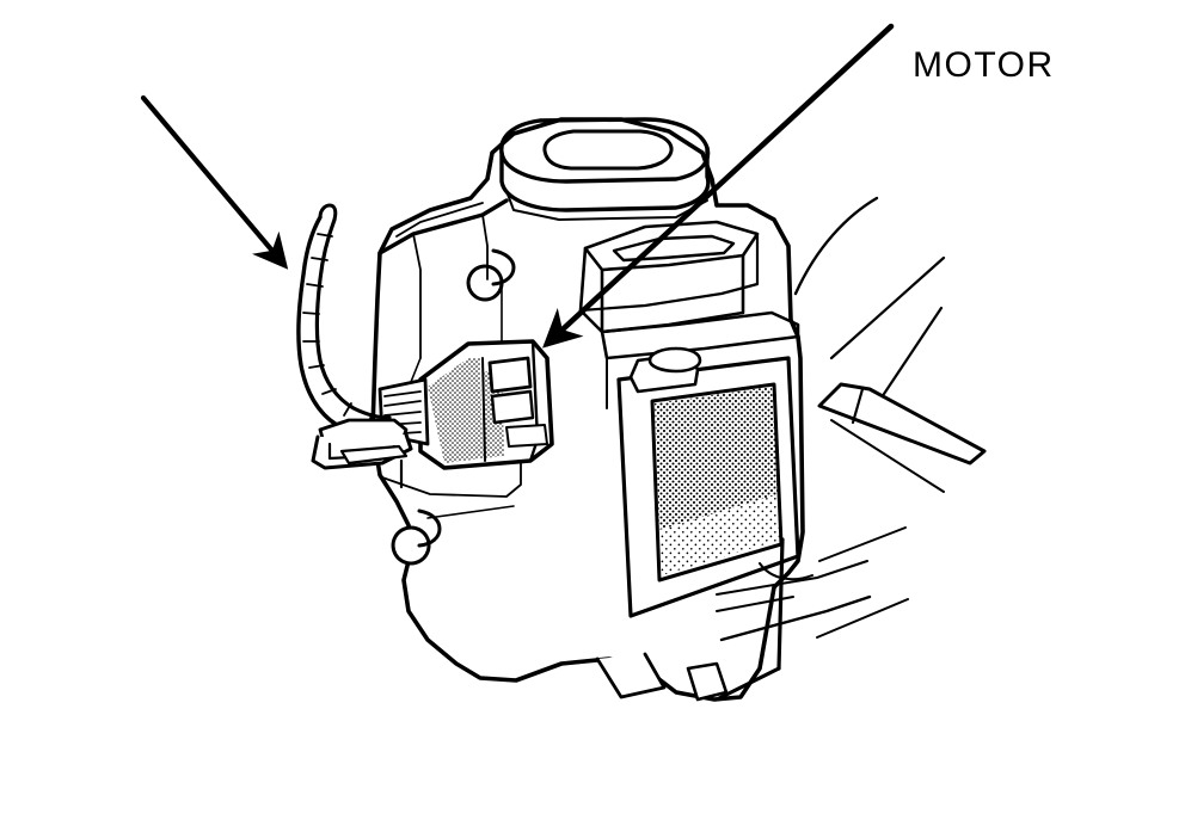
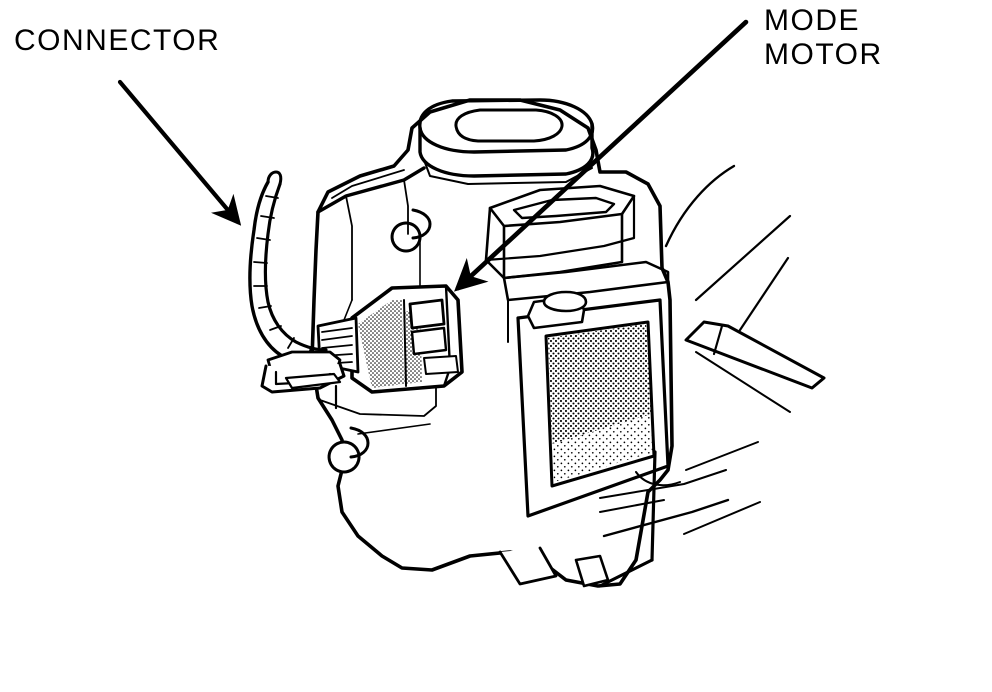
+ CONNECTOR
+ MODE
  MOTOR
